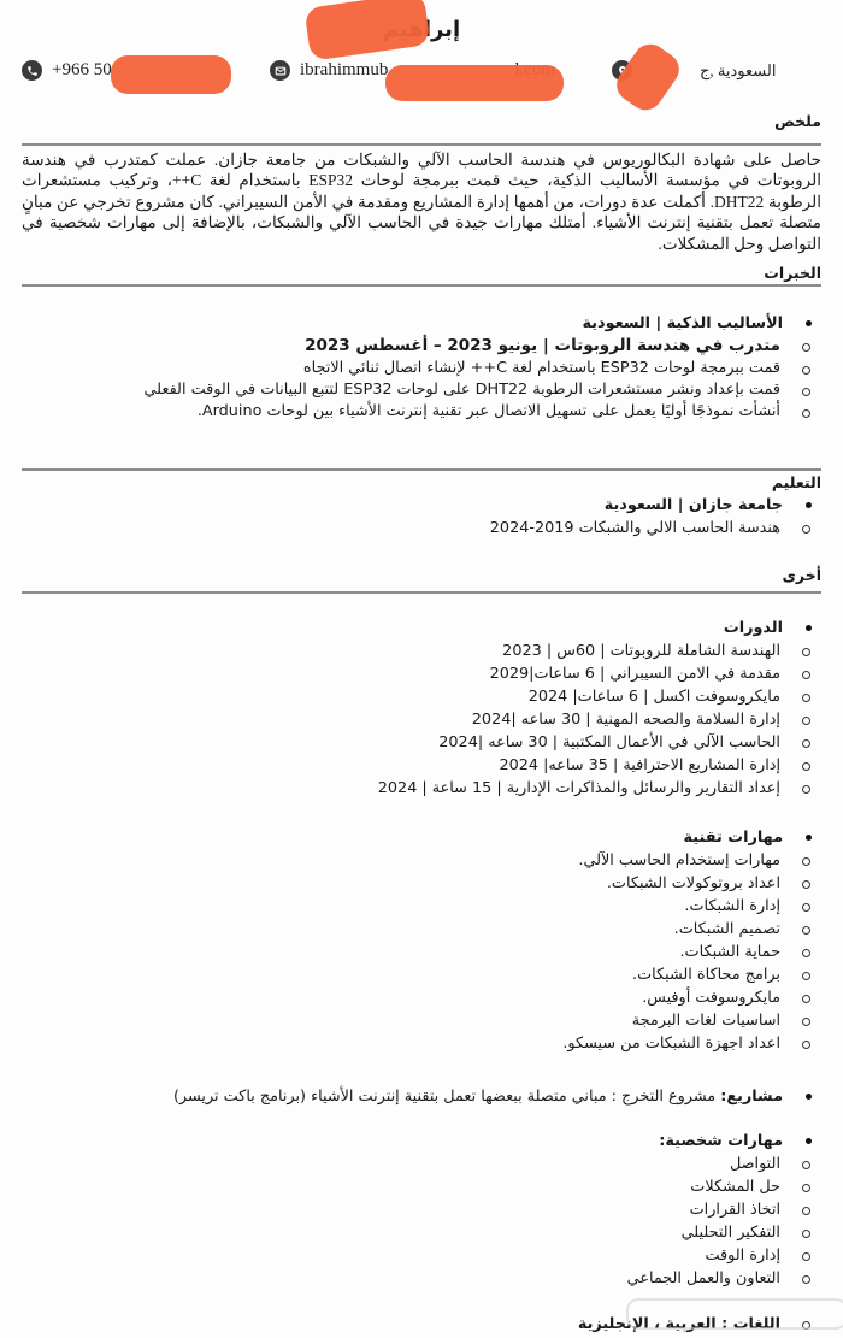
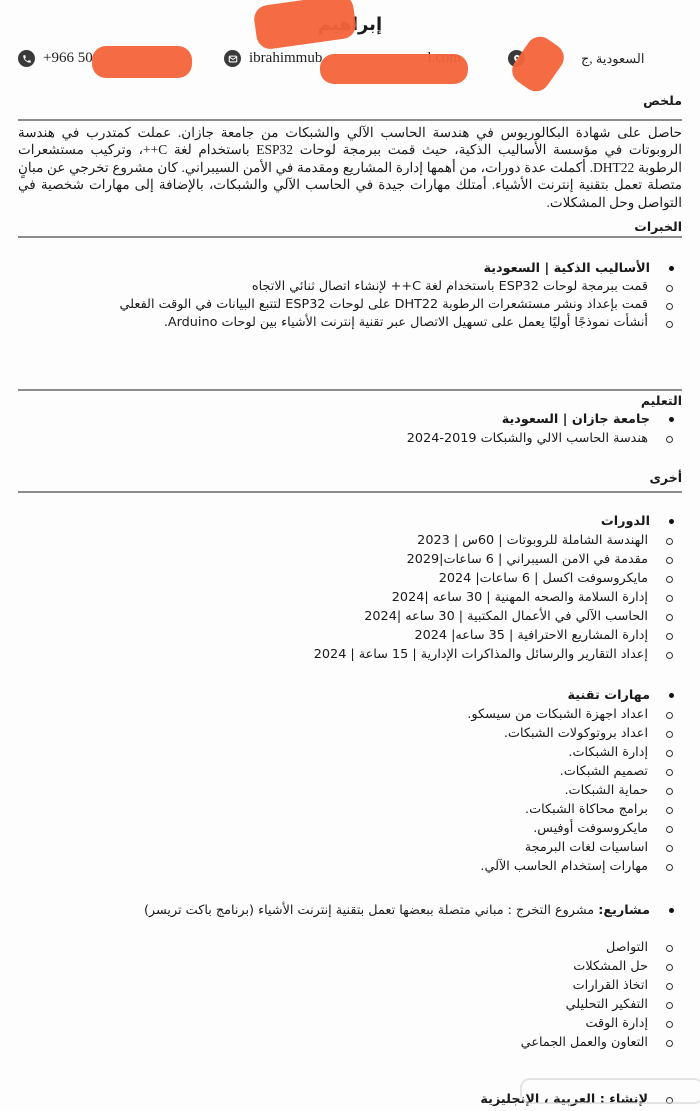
  +966 50
  السعودية ,ج
  ملخص
  حاصل على شهادة البكالوريوس في هندسة الحاسب الآلي والشبكات من جامعة جازان. عملت كمتدرب في هندسة الروبوتات في مؤسسة الأساليب الذكية، حيث قمت ببرمجة لوحات ESP32 باستخدام لغة C++، وتركيب مستشعرات الرطوبة DHT22. أكملت عدة دورات، من أهمها إدارة المشاريع ومقدمة في الأمن السيبراني. كان مشروع تخرجي عن مبانٍ متصلة تعمل بتقنية إنترنت الأشياء. أمتلك مهارات جيدة في الحاسب الآلي والشبكات، بالإضافة إلى مهارات شخصية في التواصل وحل المشكلات.
  الخبرات
  الأساليب الذكية | السعودية
- متدرب في هندسة الروبوتات | يونيو 2023 – أغسطس 2023
  قمت ببرمجة لوحات ESP32 باستخدام لغة C++ لإنشاء اتصال ثنائي الاتجاه
  قمت بإعداد ونشر مستشعرات الرطوبة DHT22 على لوحات ESP32 لتتبع البيانات في الوقت الفعلي
  أنشأت نموذجًا أوليًا يعمل على تسهيل الاتصال عبر تقنية إنترنت الأشياء بين لوحات Arduino.
  التعليم
  جامعة جازان | السعودية
  هندسة الحاسب الالي والشبكات 2019-2024
  أخرى
  الدورات
  الهندسة الشاملة للروبوتات | 60س | 2023
  مقدمة في الامن السيبراني | 6 ساعات|2029
  مايكروسوفت اكسل | 6 ساعات| 2024
  إدارة السلامة والصحه المهنية | 30 ساعه |2024
  الحاسب الآلي في الأعمال المكتبية | 30 ساعه |2024
  إدارة المشاريع الاحترافية | 35 ساعه| 2024
  إعداد التقارير والرسائل والمذاكرات الإدارية | 15 ساعة | 2024
  مهارات تقنية
- مهارات إستخدام الحاسب الآلي.
+ اعداد اجهزة الشبكات من سيسكو.
  اعداد بروتوكولات الشبكات.
  إدارة الشبكات.
  تصميم الشبكات.
  حماية الشبكات.
  برامج محاكاة الشبكات.
  مايكروسوفت أوفيس.
  اساسيات لغات البرمجة
- اعداد اجهزة الشبكات من سيسكو.
+ مهارات إستخدام الحاسب الآلي.
  مشاريع: مشروع التخرج : مباني متصلة ببعضها تعمل بتقنية إنترنت الأشياء (برنامج باكت تريسر)
- مهارات شخصية:
  التواصل
  حل المشكلات
  اتخاذ القرارات
  التفكير التحليلي
  إدارة الوقت
  التعاون والعمل الجماعي
- اللغات : العربية ، الإنجليزية
+ لإنشاء : العربية ، الإنجليزية
